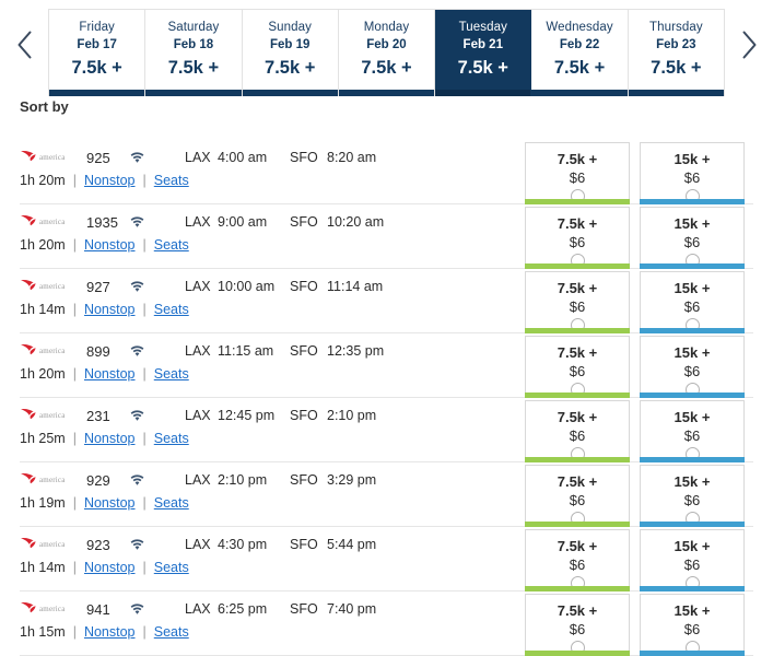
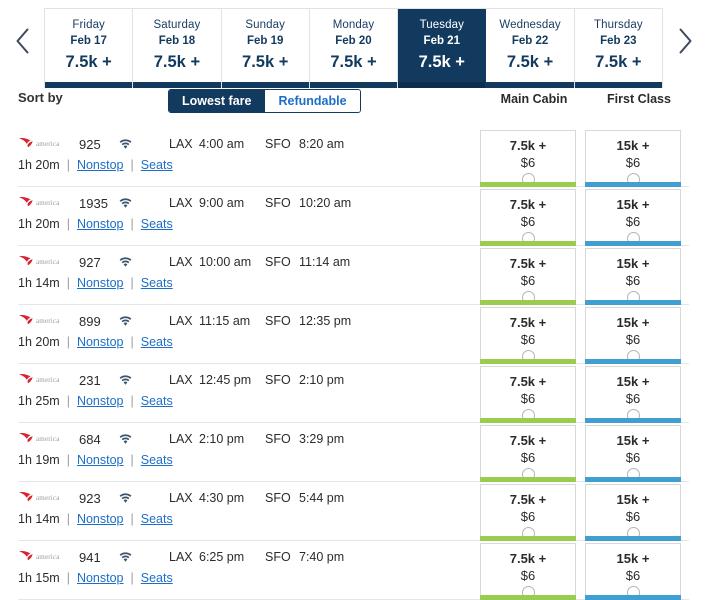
  Friday
  Feb 17
  7.5k +
  Saturday
  Feb 18
  7.5k +
  Sunday
  Feb 19
  7.5k +
  Monday
  Feb 20
  7.5k +
  Tuesday
  Feb 21
  7.5k +
  Wednesday
  Feb 22
  7.5k +
  Thursday
  Feb 23
  7.5k +
  Sort by
+ Lowest fare
+ Refundable
+ Main Cabin
+ First Class
  america
  925
  LAX
  4:00 am
  SFO
  8:20 am
  1h 20m
  |
  Nonstop
  |
  Seats
  7.5k +
  $6
  15k +
  $6
  america
  1935
  LAX
  9:00 am
  SFO
  10:20 am
  1h 20m
  |
  Nonstop
  |
  Seats
  7.5k +
  $6
  15k +
  $6
  america
  927
  LAX
  10:00 am
  SFO
  11:14 am
  1h 14m
  |
  Nonstop
  |
  Seats
  7.5k +
  $6
  15k +
  $6
  america
  899
  LAX
  11:15 am
  SFO
  12:35 pm
  1h 20m
  |
  Nonstop
  |
  Seats
  7.5k +
  $6
  15k +
  $6
  america
  231
  LAX
  12:45 pm
  SFO
  2:10 pm
  1h 25m
  |
  Nonstop
  |
  Seats
  7.5k +
  $6
  15k +
  $6
  america
- 929
+ 684
  LAX
  2:10 pm
  SFO
  3:29 pm
  1h 19m
  |
  Nonstop
  |
  Seats
  7.5k +
  $6
  15k +
  $6
  america
  923
  LAX
  4:30 pm
  SFO
  5:44 pm
  1h 14m
  |
  Nonstop
  |
  Seats
  7.5k +
  $6
  15k +
  $6
  america
  941
  LAX
  6:25 pm
  SFO
  7:40 pm
  1h 15m
  |
  Nonstop
  |
  Seats
  7.5k +
  $6
  15k +
  $6
